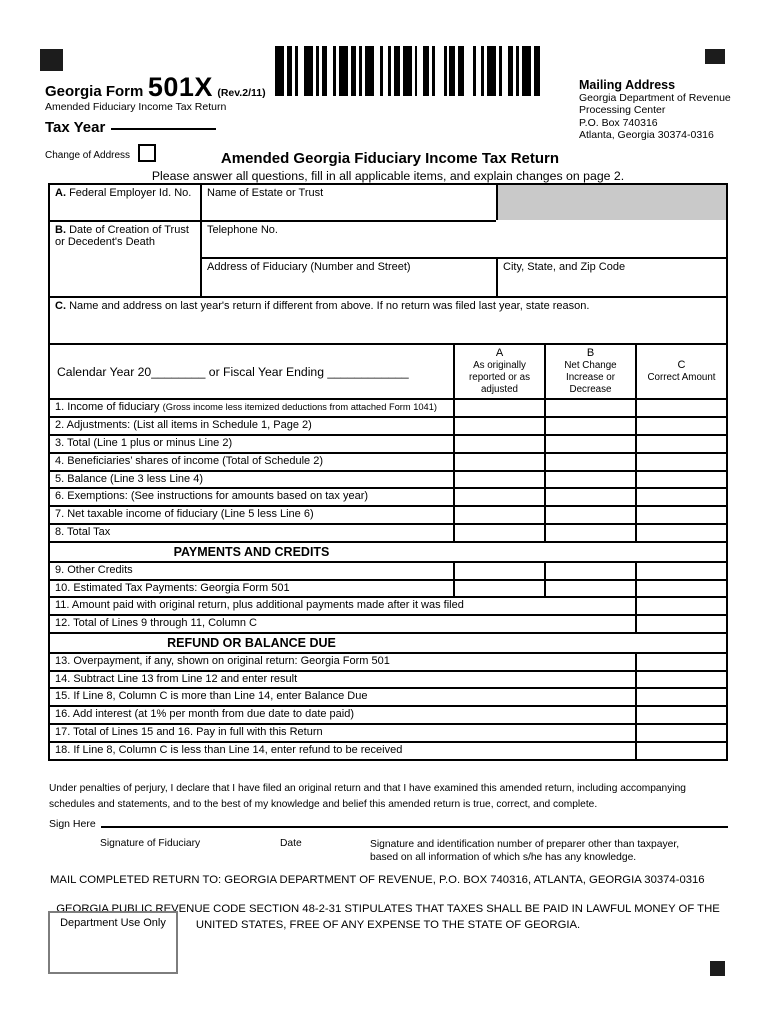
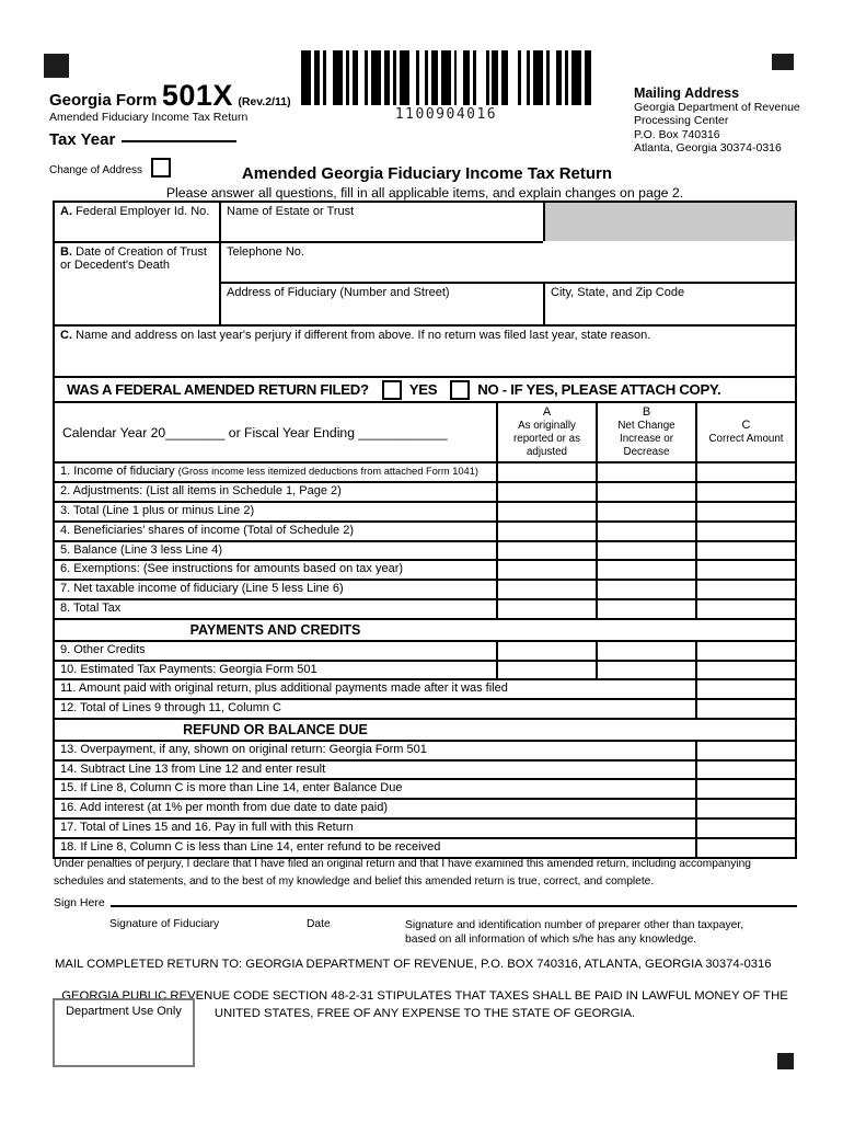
  Georgia Form 501X (Rev.2/11)
  Amended Fiduciary Income Tax Return
+ 1100904016
  Mailing Address
  Georgia Department of Revenue
  Processing Center
  P.O. Box 740316
  Atlanta, Georgia 30374-0316
  Tax Year
  Change of Address
  Amended Georgia Fiduciary Income Tax Return
  Please answer all questions, fill in all applicable items, and explain changes on page 2.
  A. Federal Employer Id. No.
  Name of Estate or Trust
  B. Date of Creation of Trust or Decedent's Death
  Telephone No.
  Address of Fiduciary (Number and Street)
  City, State, and Zip Code
- C. Name and address on last year's return if different from above. If no return was filed last year, state reason.
+ C. Name and address on last year's perjury if different from above. If no return was filed last year, state reason.
+ WAS A FEDERAL AMENDED RETURN FILED?
+ YES
+ NO - IF YES, PLEASE ATTACH COPY.
  Calendar Year 20________ or Fiscal Year Ending ____________
  A
  As originally reported or as adjusted
  B
  Net Change Increase or Decrease
  C
  Correct Amount
  1. Income of fiduciary (Gross income less itemized deductions from attached Form 1041)
  2. Adjustments: (List all items in Schedule 1, Page 2)
  3. Total (Line 1 plus or minus Line 2)
  4. Beneficiaries’ shares of income (Total of Schedule 2)
  5. Balance (Line 3 less Line 4)
  6. Exemptions: (See instructions for amounts based on tax year)
  7. Net taxable income of fiduciary (Line 5 less Line 6)
  8. Total Tax
  PAYMENTS AND CREDITS
  9. Other Credits
  10. Estimated Tax Payments: Georgia Form 501
  11. Amount paid with original return, plus additional payments made after it was filed
  12. Total of Lines 9 through 11, Column C
  REFUND OR BALANCE DUE
  13. Overpayment, if any, shown on original return: Georgia Form 501
  14. Subtract Line 13 from Line 12 and enter result
  15. If Line 8, Column C is more than Line 14, enter Balance Due
  16. Add interest (at 1% per month from due date to date paid)
  17. Total of Lines 15 and 16. Pay in full with this Return
  18. If Line 8, Column C is less than Line 14, enter refund to be received
  Under penalties of perjury, I declare that I have filed an original return and that I have examined this amended return, including accompanying schedules and statements, and to the best of my knowledge and belief this amended return is true, correct, and complete.
  Sign Here
  Signature of Fiduciary
  Date
  Signature and identification number of preparer other than taxpayer, based on all information of which s/he has any knowledge.
  MAIL COMPLETED RETURN TO: GEORGIA DEPARTMENT OF REVENUE, P.O. BOX 740316, ATLANTA, GEORGIA 30374-0316
  GEORGIA PUBLIC REVENUE CODE SECTION 48-2-31 STIPULATES THAT TAXES SHALL BE PAID IN LAWFUL MONEY OF THE
  UNITED STATES, FREE OF ANY EXPENSE TO THE STATE OF GEORGIA.
  Department Use Only
